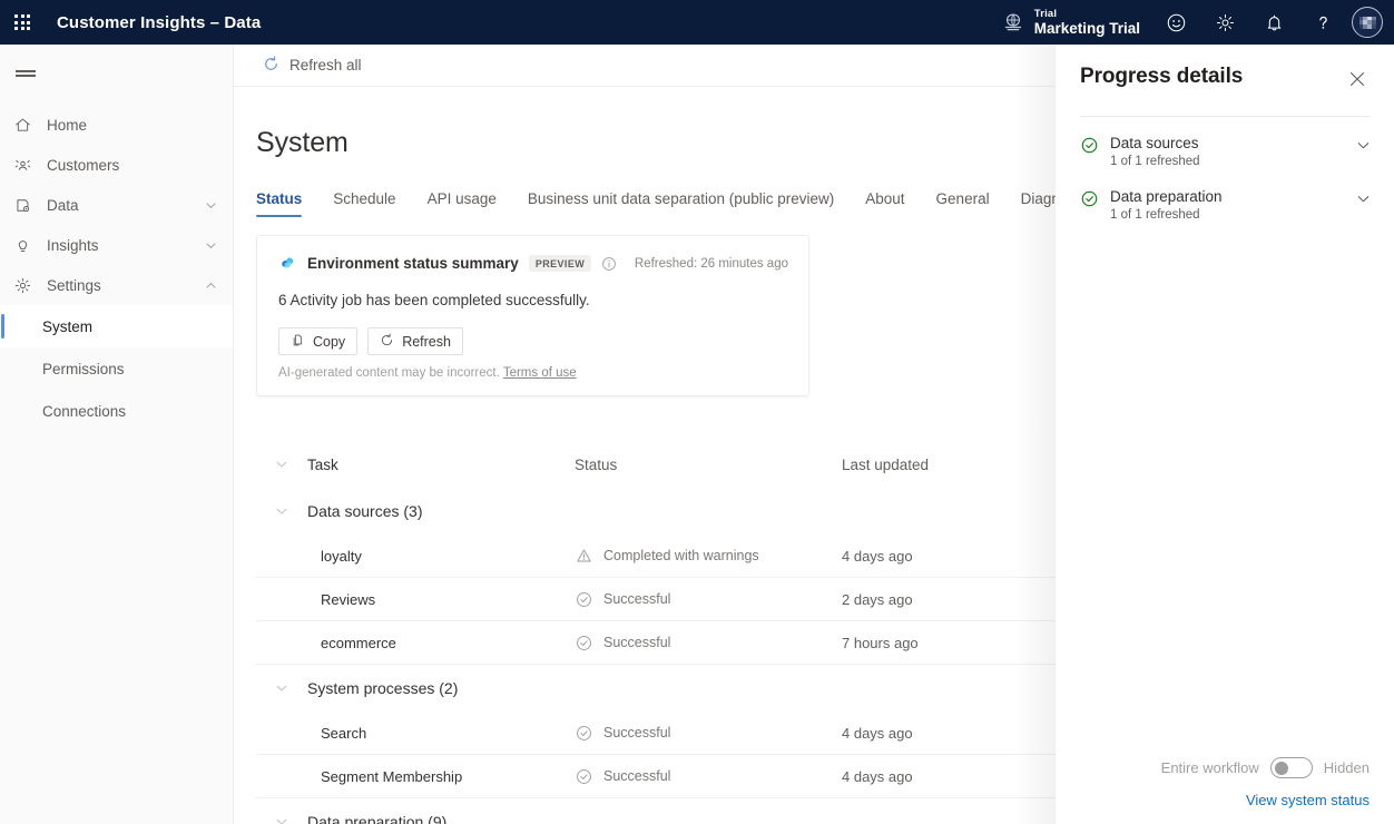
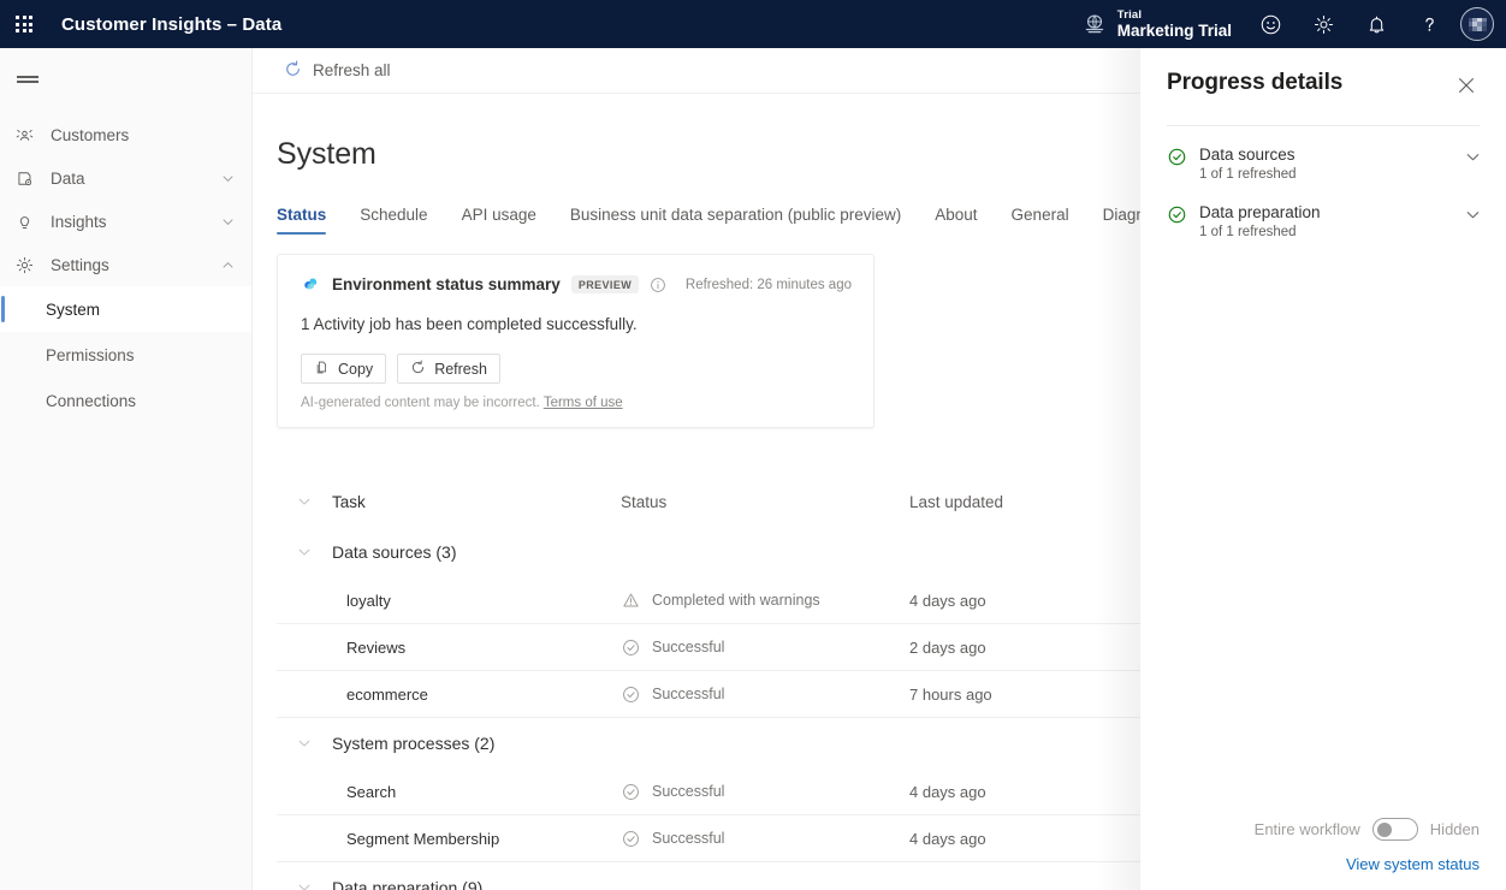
  Customer Insights – Data
  Trial
  Marketing Trial
- Home
  Customers
  Data
  Insights
  Settings
  System
  Permissions
  Connections
  Refresh all
  System
  Status
  Schedule
  API usage
  Business unit data separation (public preview)
  About
  General
  Environment status summary
  PREVIEW
  Refreshed: 26 minutes ago
- 6 Activity job has been completed successfully.
+ 1 Activity job has been completed successfully.
  Copy
  Refresh
  AI-generated content may be incorrect. Terms of use
  Task
  Status
  Last updated
  Data sources (3)
  loyalty
  Completed with warnings
  4 days ago
  Reviews
  Successful
  2 days ago
  ecommerce
  Successful
  7 hours ago
  System processes (2)
  Search
  Successful
  4 days ago
  Segment Membership
  Successful
  4 days ago
  Data preparation (9)
  Progress details
  Data sources
  1 of 1 refreshed
  Data preparation
  1 of 1 refreshed
  Entire workflow
  Hidden
  View system status
